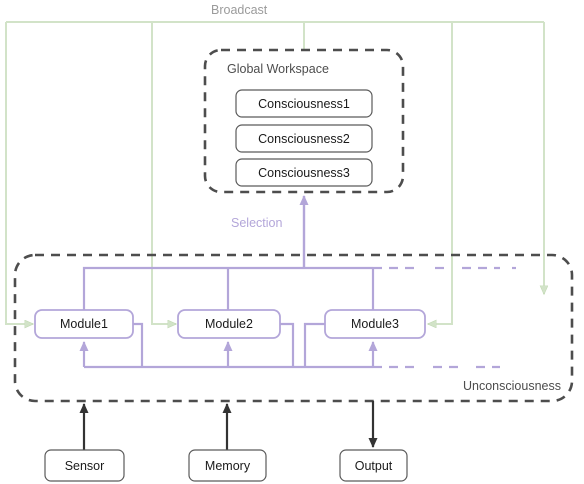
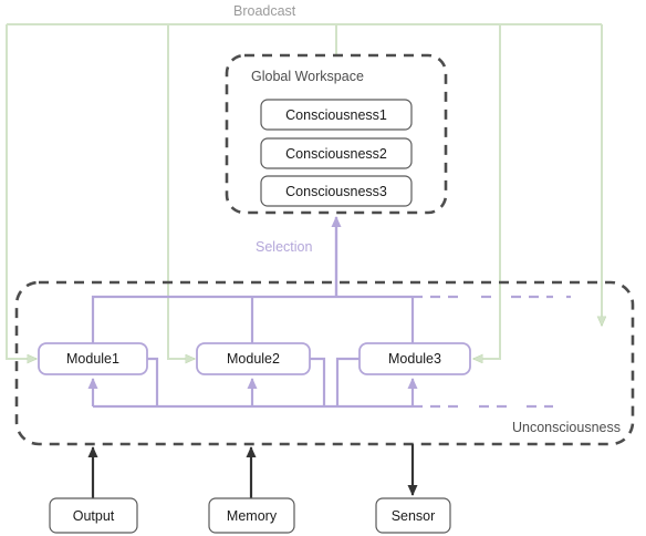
  Broadcast
  Selection
  Global Workspace
  Unconsciousness
  Consciousness1
  Consciousness2
  Consciousness3
  Module1
  Module2
  Module3
- Sensor
+ Output
  Memory
- Output
+ Sensor
